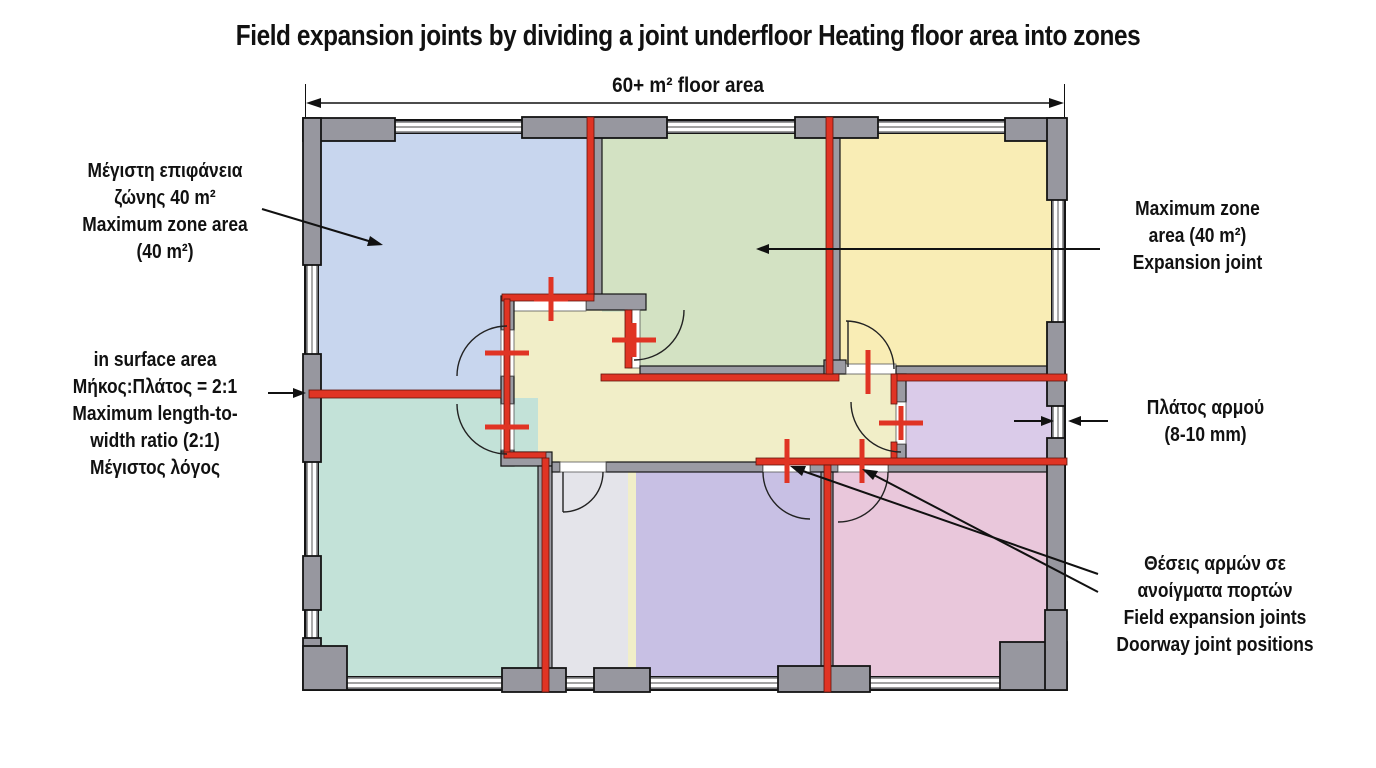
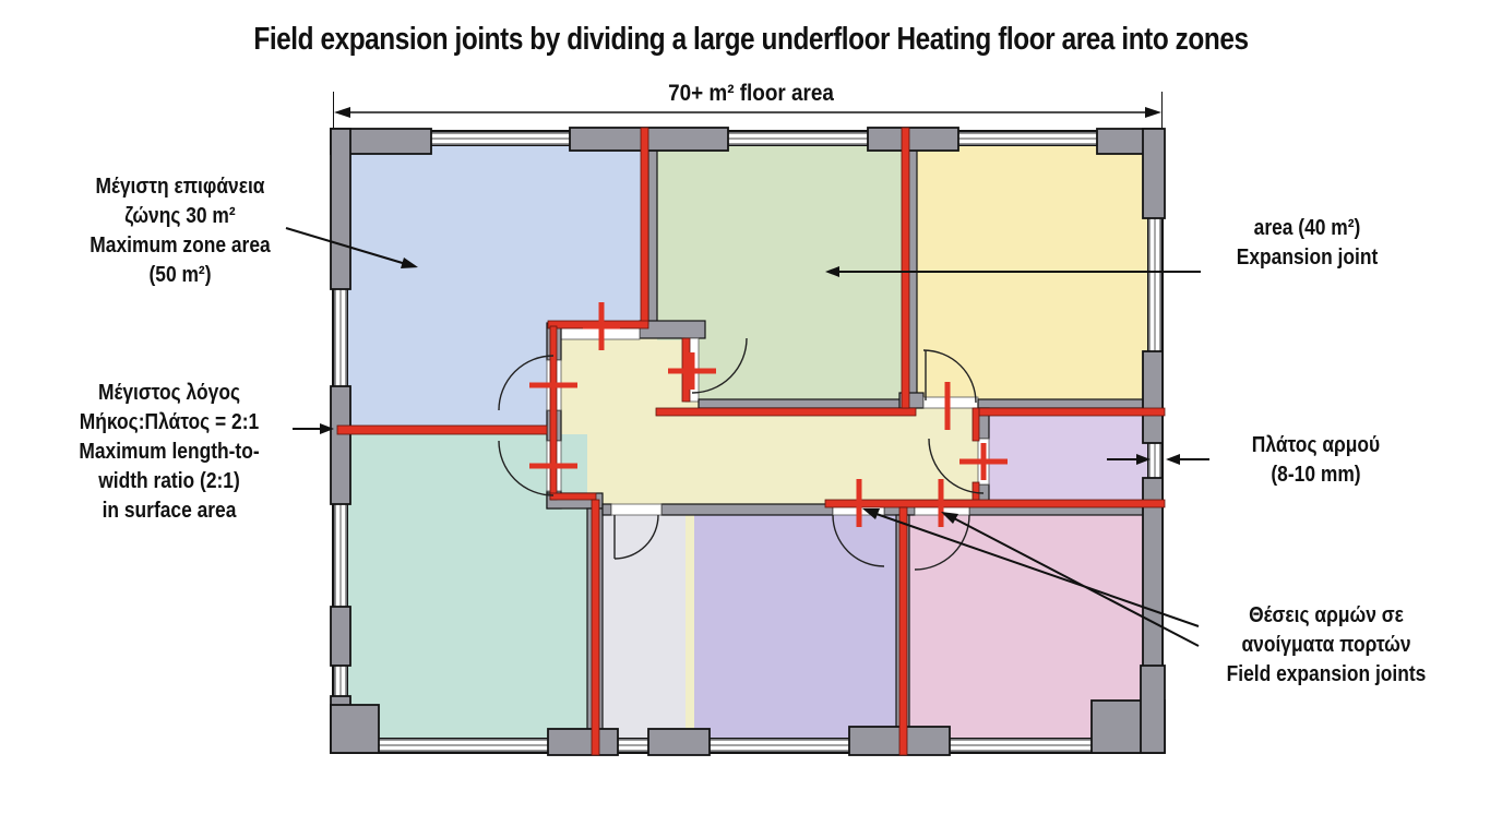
- Field expansion joints by dividing a joint underfloor Heating floor area into zones
+ Field expansion joints by dividing a large underfloor Heating floor area into zones
- 60+ m² floor area
+ 70+ m² floor area
  Μέγιστη επιφάνεια
- ζώνης 40 m²
+ ζώνης 30 m²
  Maximum zone area
- (40 m²)
+ (50 m²)
- in surface area
+ Μέγιστος λόγος
  Μήκος:Πλάτος = 2:1
  Maximum length-to-
  width ratio (2:1)
- Μέγιστος λόγος
+ in surface area
- Maximum zone
  area (40 m²)
  Expansion joint
  Πλάτος αρμού
  (8-10 mm)
  Θέσεις αρμών σε
  ανοίγματα πορτών
  Field expansion joints
- Doorway joint positions
